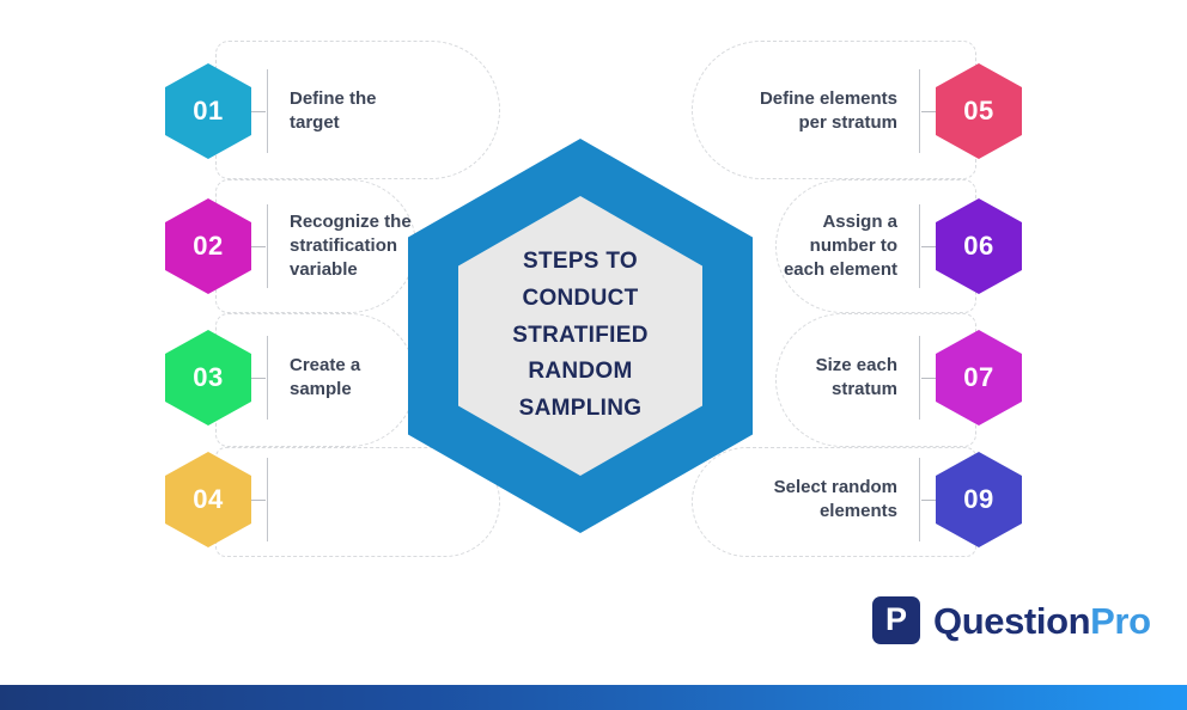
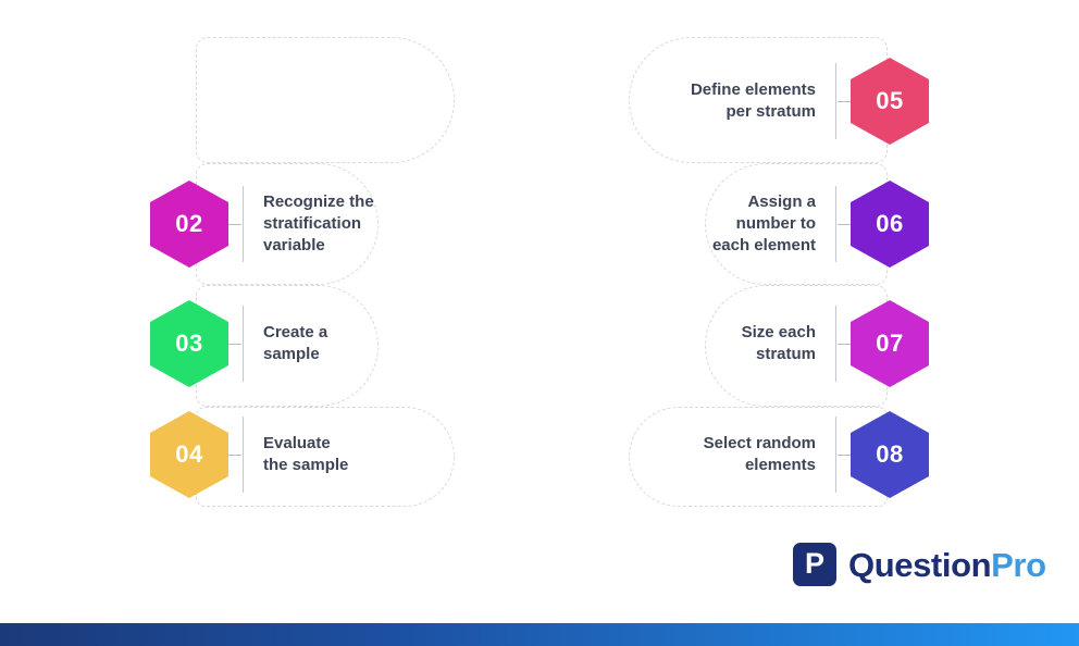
- STEPS TO
- CONDUCT
- STRATIFIED
- RANDOM
- SAMPLING
- 01
- Define the
- target
  02
  Recognize the
  stratification
  variable
  03
  Create a
  sample
  04
+ Evaluate
+ the sample
  05
  Define elements
  per stratum
  06
  Assign a
  number to
  each element
  07
  Size each
  stratum
- 09
+ 08
  Select random
  elements
  P
  QuestionPro
